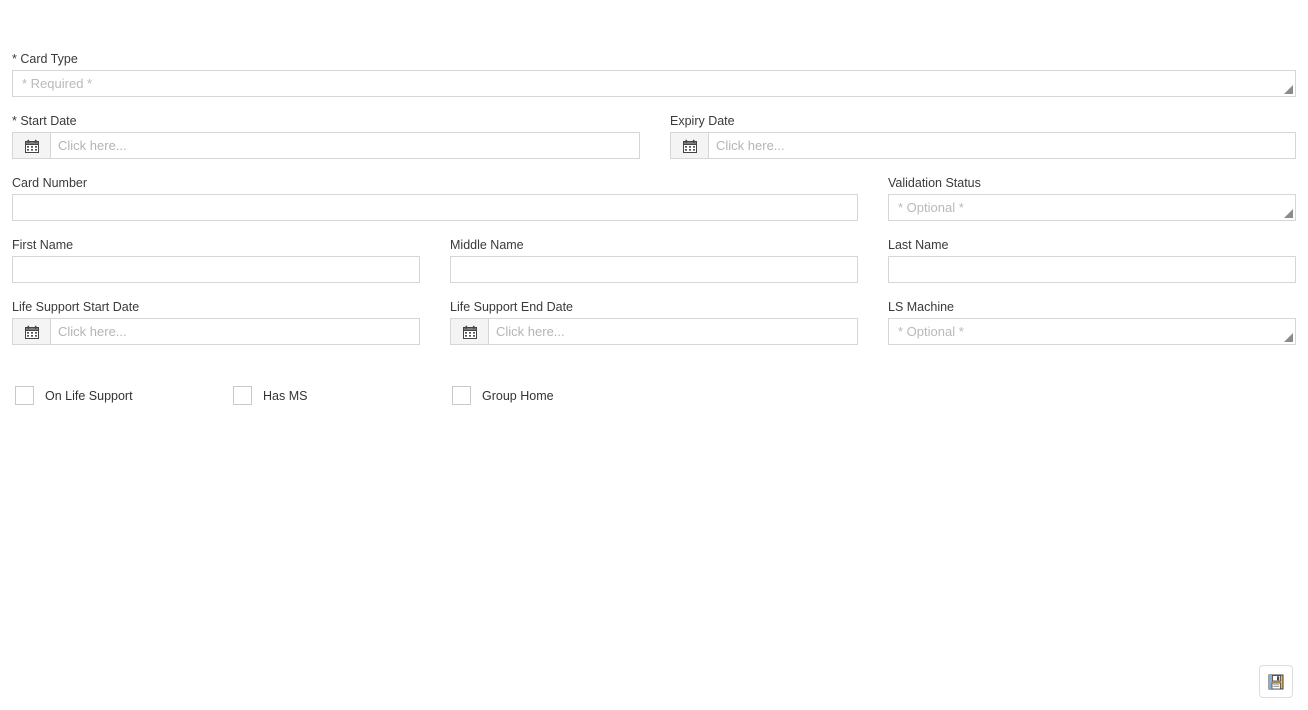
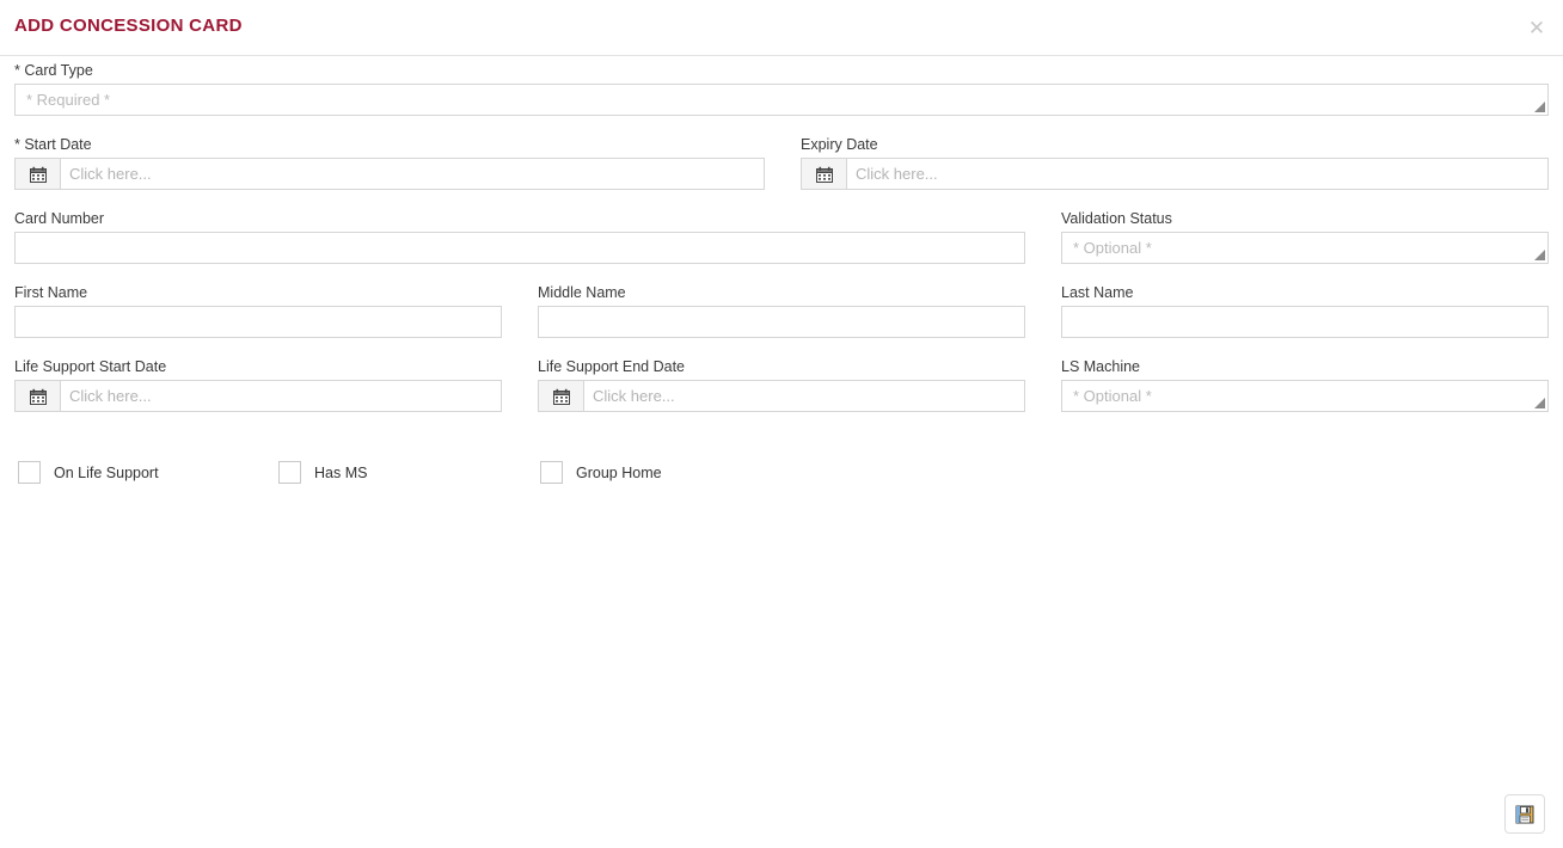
+ ADD CONCESSION CARD
+ ✕
  * Card Type
  * Required *
  * Start Date
  Click here...
  Expiry Date
  Click here...
  Card Number
  Validation Status
  * Optional *
  First Name
  Middle Name
  Last Name
  Life Support Start Date
  Click here...
  Life Support End Date
  Click here...
  LS Machine
  * Optional *
  On Life Support
  Has MS
  Group Home
